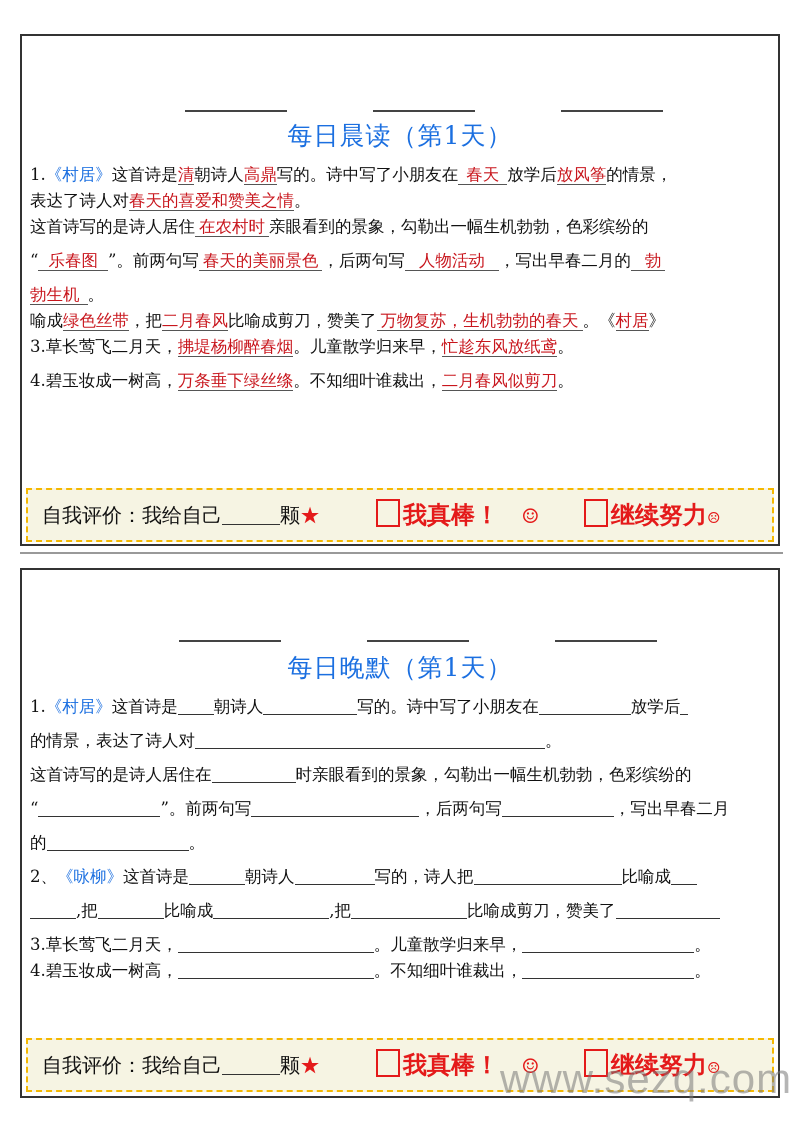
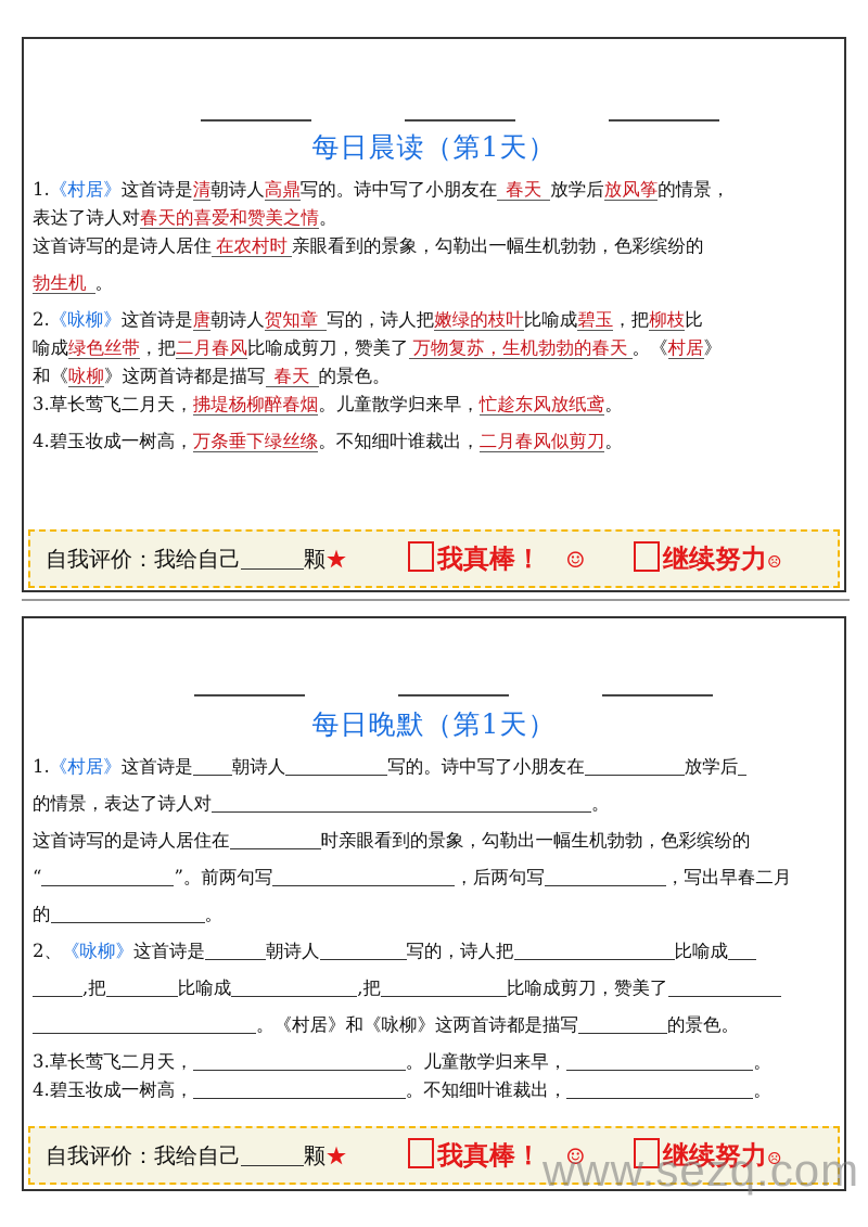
  每日晨读（第1天）
  1.《村居》这首诗是清朝诗人高鼎写的。诗中写了小朋友在 春天 放学后放风筝的情景，
  表达了诗人对春天的喜爱和赞美之情。
  这首诗写的是诗人居住 在农村时 亲眼看到的景象，勾勒出一幅生机勃勃，色彩缤纷的
- “ 乐春图 ”。前两句写 春天的美丽景色 ，后两句写 人物活动 ，写出早春二月的 勃
  勃生机 。
+ 2.《咏柳》这首诗是唐朝诗人贺知章 写的，诗人把嫩绿的枝叶比喻成碧玉，把柳枝比
  喻成绿色丝带，把二月春风比喻成剪刀，赞美了 万物复苏，生机勃勃的春天 。《村居》
+ 和《咏柳》这两首诗都是描写 春天 的景色。
  3.草长莺飞二月天，拂堤杨柳醉春烟。儿童散学归来早，忙趁东风放纸鸢。
  4.碧玉妆成一树高，万条垂下绿丝绦。不知细叶谁裁出，二月春风似剪刀。
  自我评价：我给自己 颗★
  我真棒！ ☺
  继续努力☹
  每日晚默（第1天）
  1.《村居》这首诗是 朝诗人 写的。诗中写了小朋友在 放学后
  的情景，表达了诗人对 。
  这首诗写的是诗人居住在 时亲眼看到的景象，勾勒出一幅生机勃勃，色彩缤纷的
  “ ”。前两句写 ，后两句写 ，写出早春二月
  的 。
  2、《咏柳》这首诗是 朝诗人 写的，诗人把 比喻成
  ,把 比喻成 ,把 比喻成剪刀，赞美了
+ 。《村居》和《咏柳》这两首诗都是描写 的景色。
  3.草长莺飞二月天， 。儿童散学归来早， 。
  4.碧玉妆成一树高， 。不知细叶谁裁出， 。
  自我评价：我给自己 颗★
  我真棒！ ☺
  继续努力☹
  www.sezq.com
